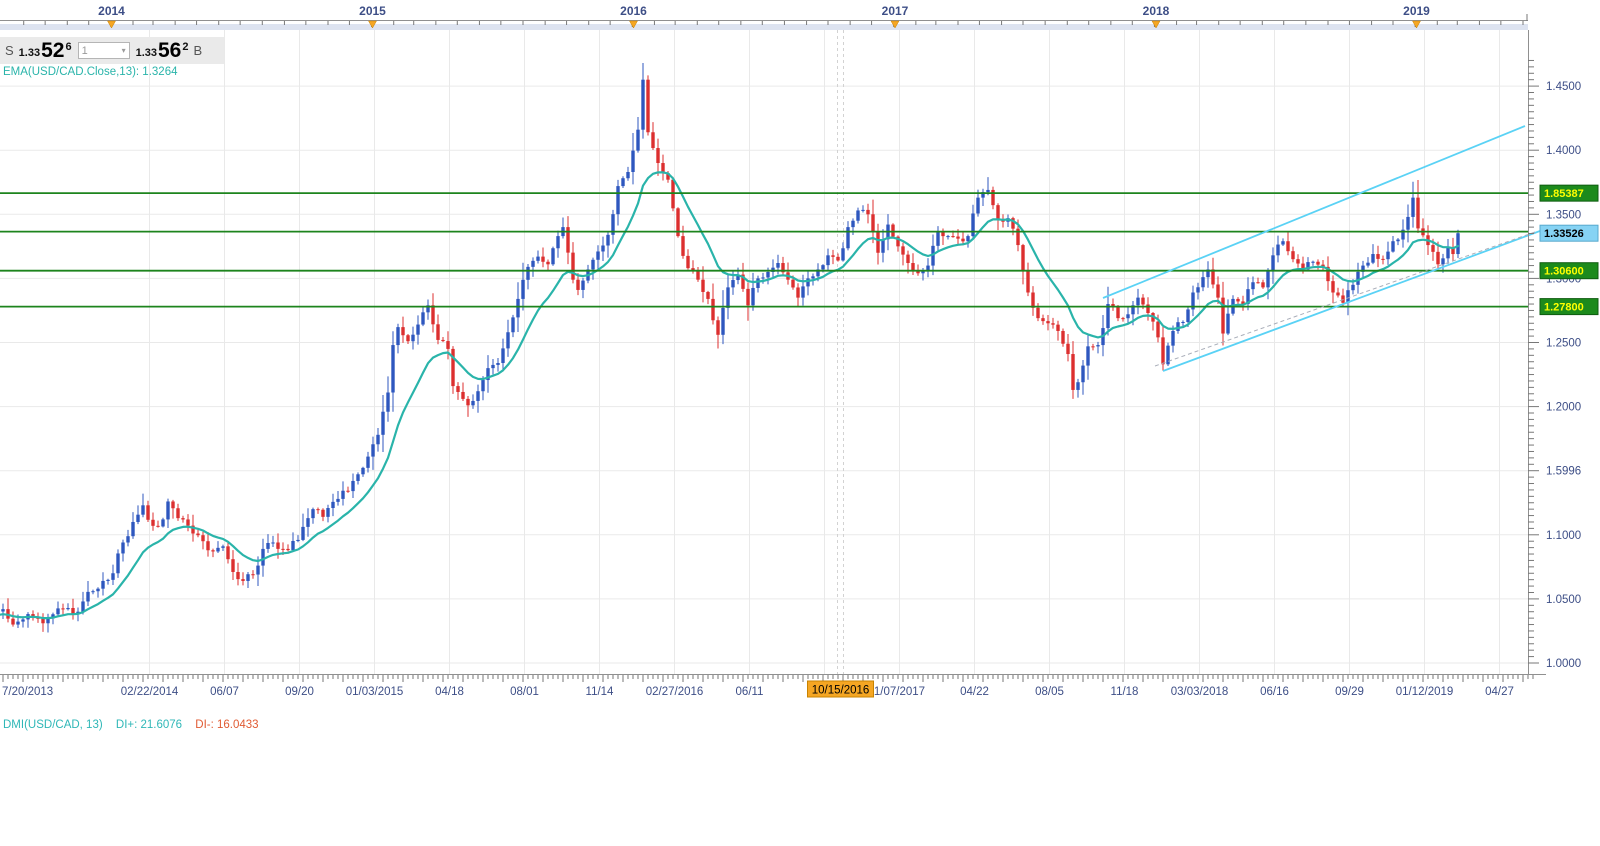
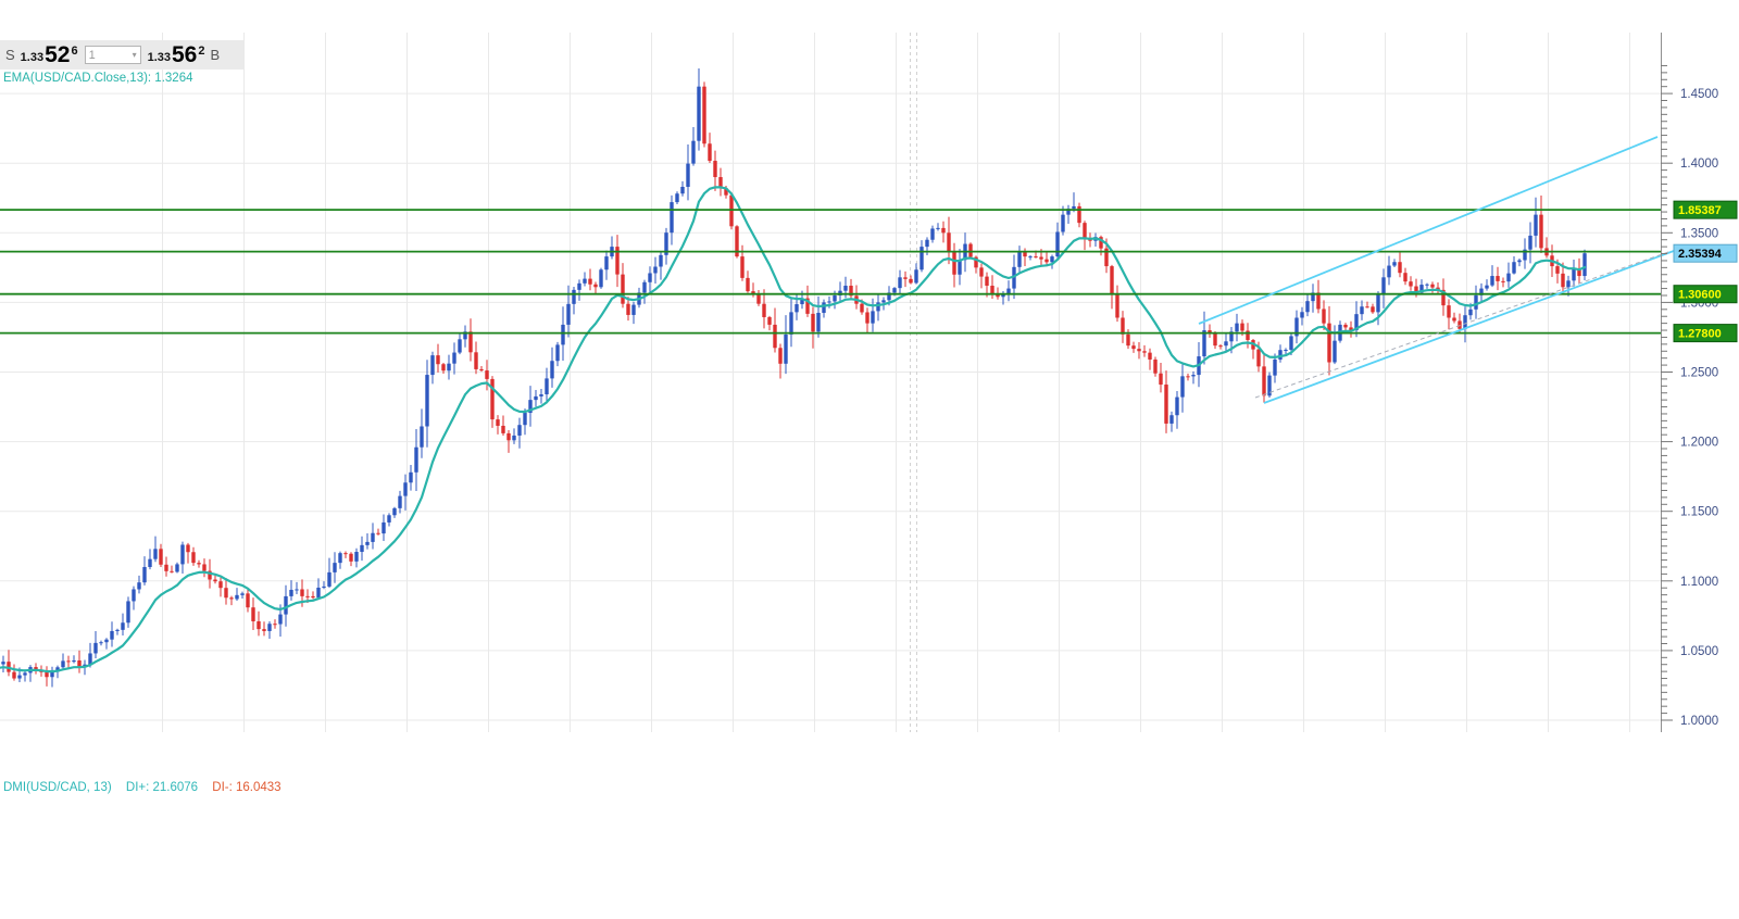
- 2014
- 2015
- 2016
- 2017
- 2018
- 2019
  1.4500
  1.4000
  1.3500
  1.3000
  1.2500
  1.2000
- 1.5996
+ 1.1500
  1.1000
  1.0500
  1.0000
  1.85387
  1.30600
  1.27800
- 1.33526
+ 2.35394
- 7/20/2013
- 02/22/2014
- 06/07
- 09/20
- 01/03/2015
- 04/18
- 08/01
- 11/14
- 02/27/2016
- 06/11
- 1/07/2017
- 04/22
- 08/05
- 11/18
- 03/03/2018
- 06/16
- 09/29
- 01/12/2019
- 04/27
- 10/15/2016
  S
  1.33
  52
  6
  1
  ▾
  1.33
  56
  2
  B
  EMA(USD/CAD.Close,13): 1.3264
  DMI(USD/CAD, 13) DI+: 21.6076 DI-: 16.0433
